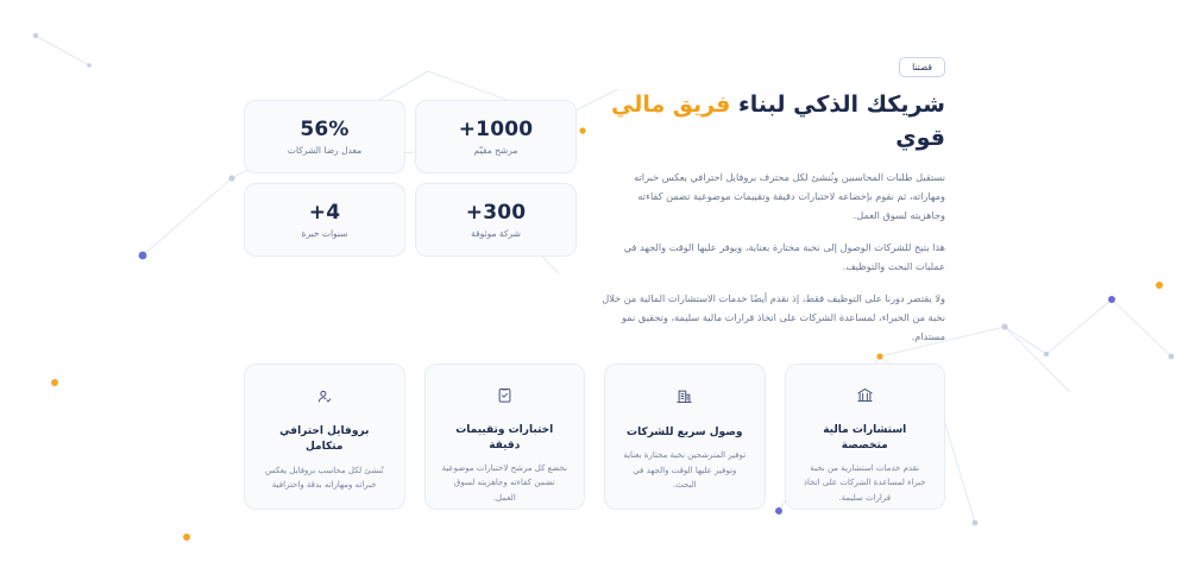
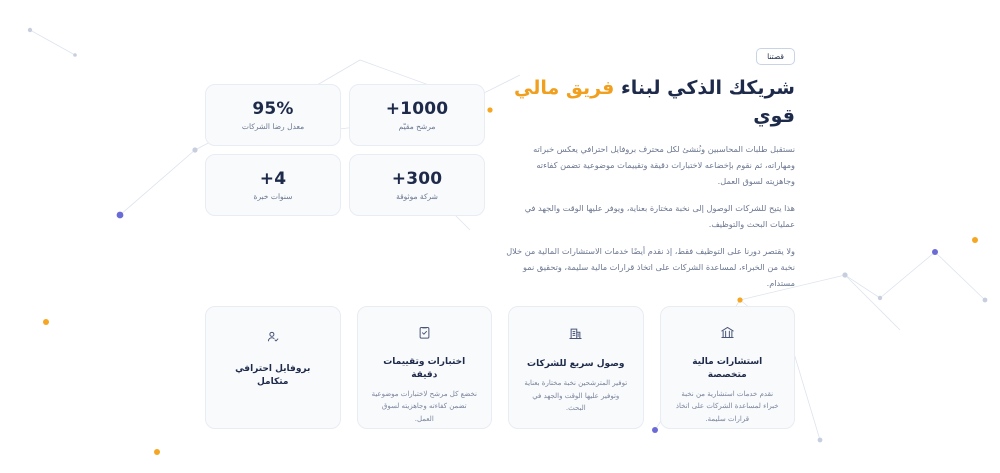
  1000+
  مرشح مقيّم
- 56%
+ 95%
  معدل رضا الشركات
  300+
  شركة موثوقة
  4+
  سنوات خبرة
  قصتنا
  شريكك الذكي لبناء فريق مالي قوي
  نستقبل طلبات المحاسبين ونُنشئ لكل محترف بروفايل احترافي يعكس خبراته ومهاراته، ثم نقوم بإخضاعه لاختبارات دقيقة وتقييمات موضوعية تضمن كفاءته وجاهزيته لسوق العمل.
  هذا يتيح للشركات الوصول إلى نخبة مختارة بعناية، ويوفر عليها الوقت والجهد في عمليات البحث والتوظيف.
  ولا يقتصر دورنا على التوظيف فقط، إذ نقدم أيضًا خدمات الاستشارات المالية من خلال نخبة من الخبراء، لمساعدة الشركات على اتخاذ قرارات مالية سليمة، وتحقيق نمو مستدام.
  استشارات مالية متخصصة
  نقدم خدمات استشارية من نخبة خبراء لمساعدة الشركات على اتخاذ قرارات سليمة.
  وصول سريع للشركات
  توفير المترشحين نخبة مختارة بعناية وتوفير عليها الوقت والجهد في البحث.
  اختبارات وتقييمات دقيقة
  نخضع كل مرشح لاختبارات موضوعية تضمن كفاءته وجاهزيته لسوق العمل.
  بروفايل احترافي متكامل
- نُنشئ لكل محاسب بروفايل يعكس خبراته ومهاراته بدقة واحترافية
